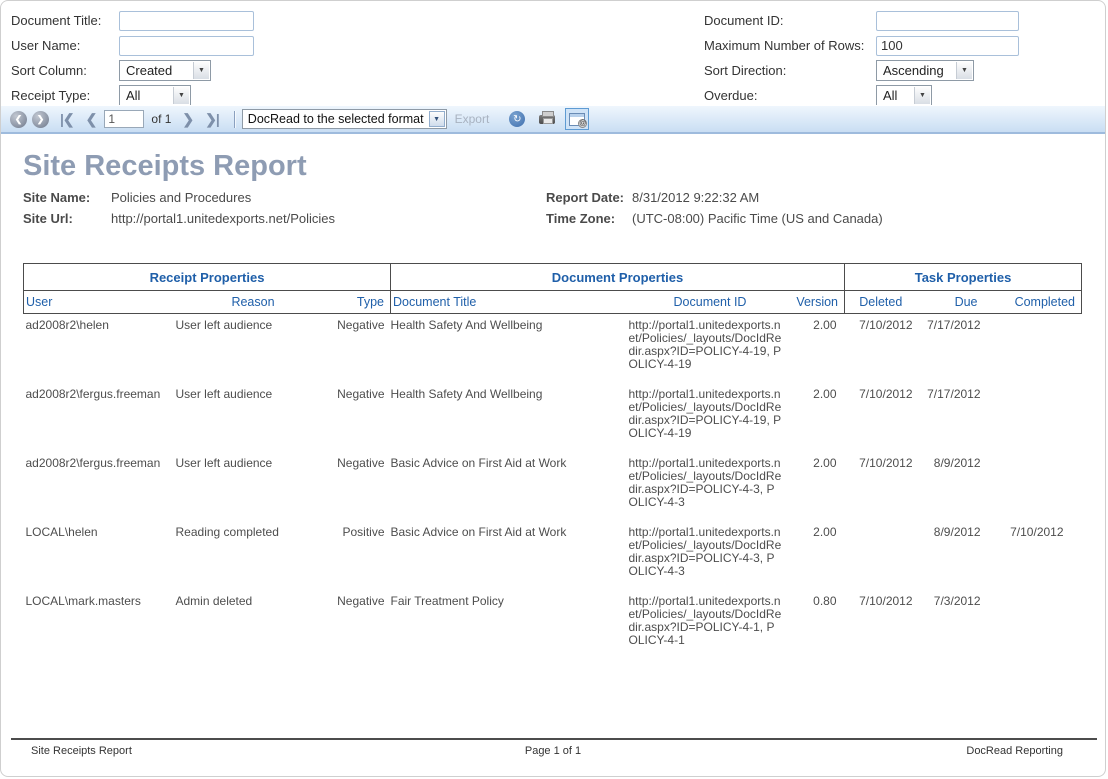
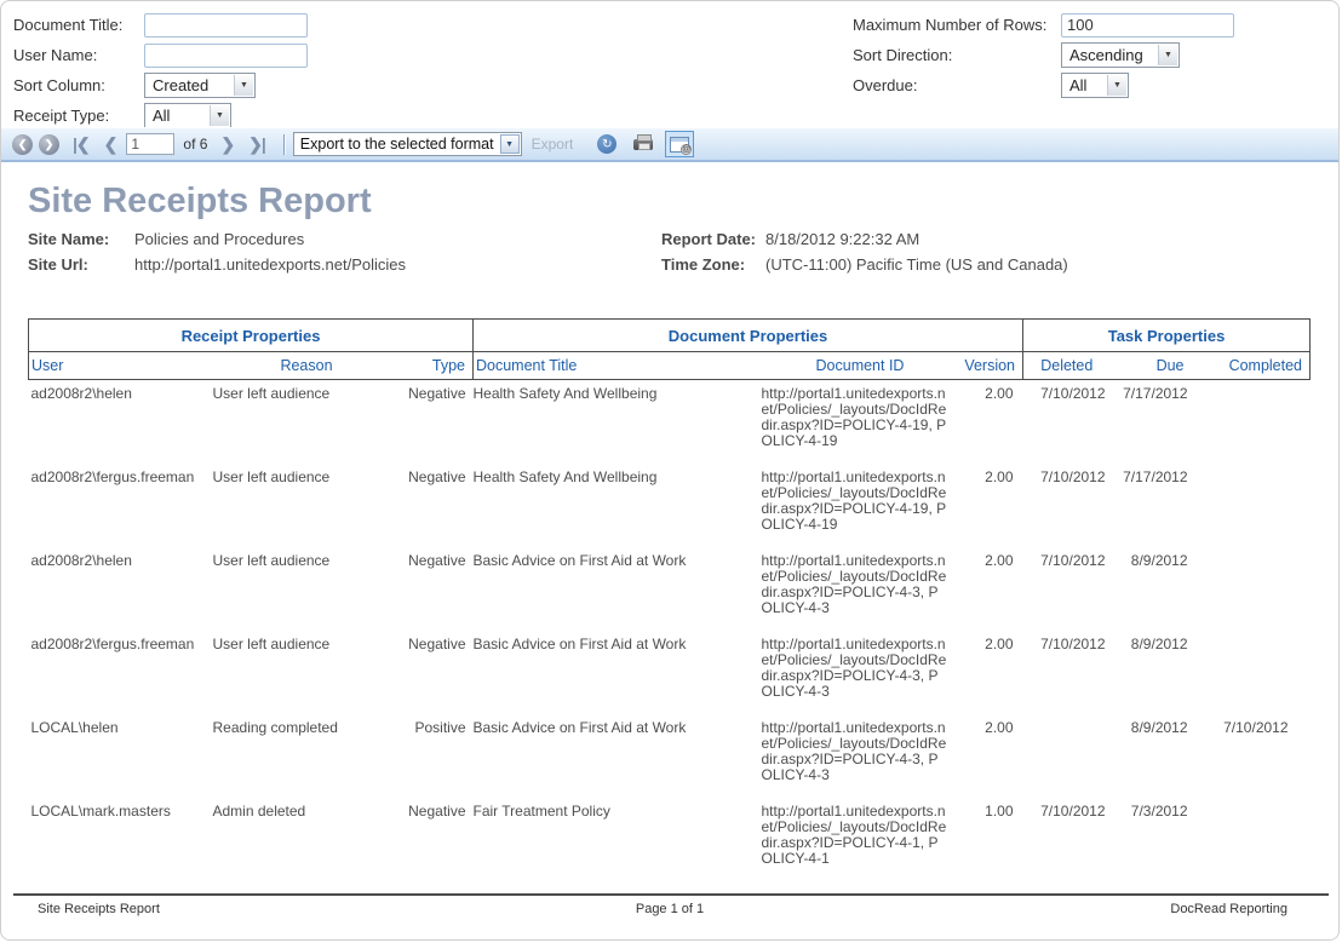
  Document Title:
  User Name:
  Sort Column:
  Created
  Receipt Type:
  All
- Document ID:
  Maximum Number of Rows:
  100
  Sort Direction:
  Ascending
  Overdue:
  All
  ❮
  ❯
  |❮
  ❮
  1
- of 1
+ of 6
  ❯
  ❯|
- DocRead to the selected format
+ Export to the selected format
  Export
  ↻
  Site Receipts Report
  Site Name:
  Policies and Procedures
  Report Date:
- 8/31/2012 9:22:32 AM
+ 8/18/2012 9:22:32 AM
  Site Url:
  http://portal1.unitedexports.net/Policies
  Time Zone:
- (UTC-08:00) Pacific Time (US and Canada)
+ (UTC-11:00) Pacific Time (US and Canada)
  Receipt Properties	Document Properties	Task Properties
  User	Reason	Type	Document Title	Document ID	Version	Deleted	Due	Completed
  ad2008r2\helen	User left audience	Negative	Health Safety And Wellbeing	http://portal1.unitedexports.net/Policies/_layouts/DocIdRedir.aspx?ID=POLICY-4-19, POLICY-4-19	2.00	7/10/2012	7/17/2012
  ad2008r2\fergus.freeman	User left audience	Negative	Health Safety And Wellbeing	http://portal1.unitedexports.net/Policies/_layouts/DocIdRedir.aspx?ID=POLICY-4-19, POLICY-4-19	2.00	7/10/2012	7/17/2012
+ ad2008r2\helen	User left audience	Negative	Basic Advice on First Aid at Work	http://portal1.unitedexports.net/Policies/_layouts/DocIdRedir.aspx?ID=POLICY-4-3, POLICY-4-3	2.00	7/10/2012	8/9/2012
  ad2008r2\fergus.freeman	User left audience	Negative	Basic Advice on First Aid at Work	http://portal1.unitedexports.net/Policies/_layouts/DocIdRedir.aspx?ID=POLICY-4-3, POLICY-4-3	2.00	7/10/2012	8/9/2012
  LOCAL\helen	Reading completed	Positive	Basic Advice on First Aid at Work	http://portal1.unitedexports.net/Policies/_layouts/DocIdRedir.aspx?ID=POLICY-4-3, POLICY-4-3	2.00		8/9/2012	7/10/2012
- LOCAL\mark.masters	Admin deleted	Negative	Fair Treatment Policy	http://portal1.unitedexports.net/Policies/_layouts/DocIdRedir.aspx?ID=POLICY-4-1, POLICY-4-1	0.80	7/10/2012	7/3/2012
+ LOCAL\mark.masters	Admin deleted	Negative	Fair Treatment Policy	http://portal1.unitedexports.net/Policies/_layouts/DocIdRedir.aspx?ID=POLICY-4-1, POLICY-4-1	1.00	7/10/2012	7/3/2012
  Site Receipts Report
  Page 1 of 1
  DocRead Reporting
